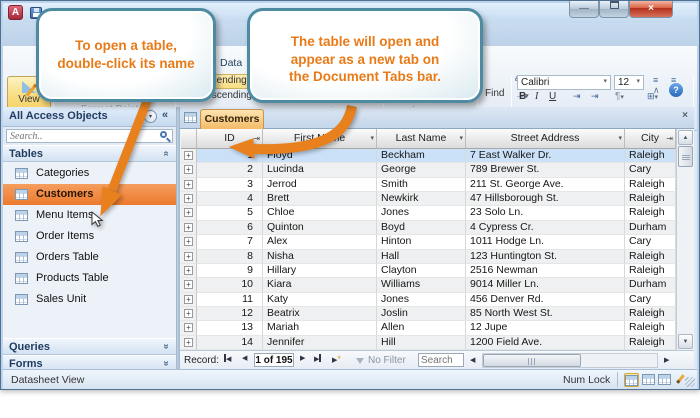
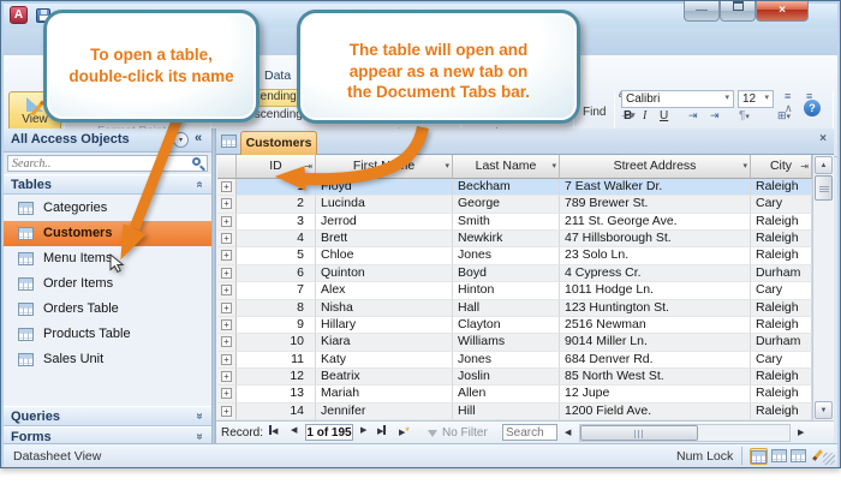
  A
  —
  ×
  Data
  View
  scendin
  Find
  Calibri
  12
  ≡
  ≡
  B
  I
  U
  ⇥
  ⇥
  ∧
  ?
  All Access Objects
  «
  Search..
  Tables
  Categories
  Customers
  Menu Items
  Order Items
  Orders Table
  Products Table
  Sales Unit
  Queries
  Forms
  Customers
  ×
  ID
  ⇥
  Last Name
  Street Address
  City
  ⇥
  +
  Floyd
  Beckham
  7 East Walker Dr.
  Raleigh
  +
  2
  Lucinda
  George
  789 Brewer St.
  Cary
  +
  3
  Jerrod
  Smith
  211 St. George Ave.
  Raleigh
  +
  4
  Brett
  Newkirk
  47 Hillsborough St.
  Raleigh
  +
  5
  Chloe
  Jones
  23 Solo Ln.
  Raleigh
  +
  6
  Quinton
  Boyd
  4 Cypress Cr.
  Durham
  +
  7
  Alex
  Hinton
  1011 Hodge Ln.
  Cary
  +
  8
  Nisha
  Hall
  123 Huntington St.
  Raleigh
  +
  9
  Hillary
  Clayton
  2516 Newman
  Raleigh
  +
  10
  Kiara
  Williams
  9014 Miller Ln.
  Durham
  +
  11
  Katy
  Jones
- 456 Denver Rd.
+ 684 Denver Rd.
  Cary
  +
  12
  Beatrix
  Joslin
  85 North West St.
  Raleigh
  +
  13
  Mariah
  Allen
  12 Jupe
  Raleigh
  +
  14
  Jennifer
  Hill
  1200 Field Ave.
  Raleigh
  Record:
  1 of 195
  No Filter
  Search
  Datasheet View
  Num Lock
  To open a table,
  double-click its name
  The table will open and
  appear as a new tab on
  the Document Tabs bar.
